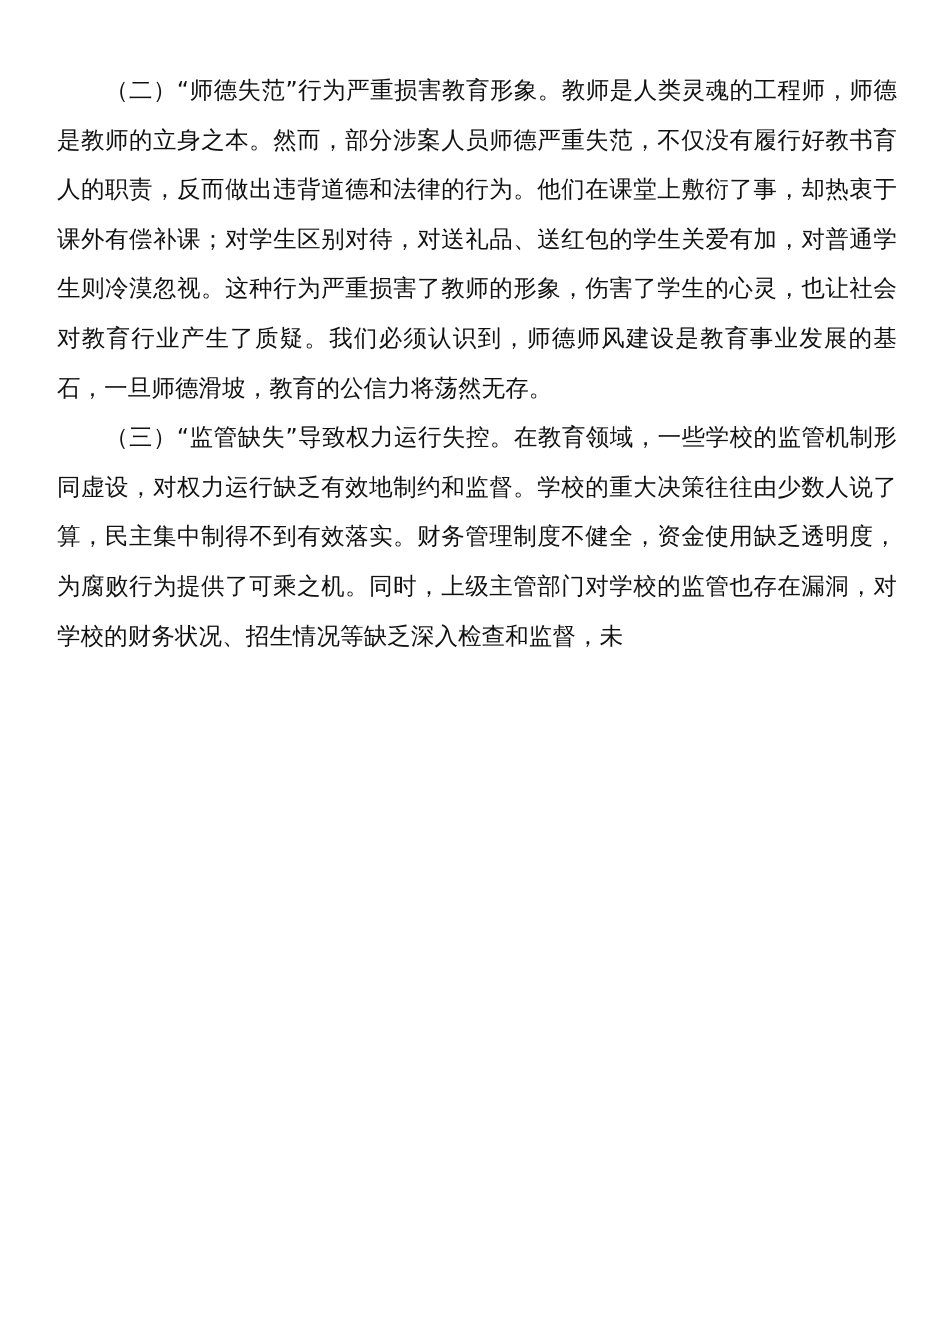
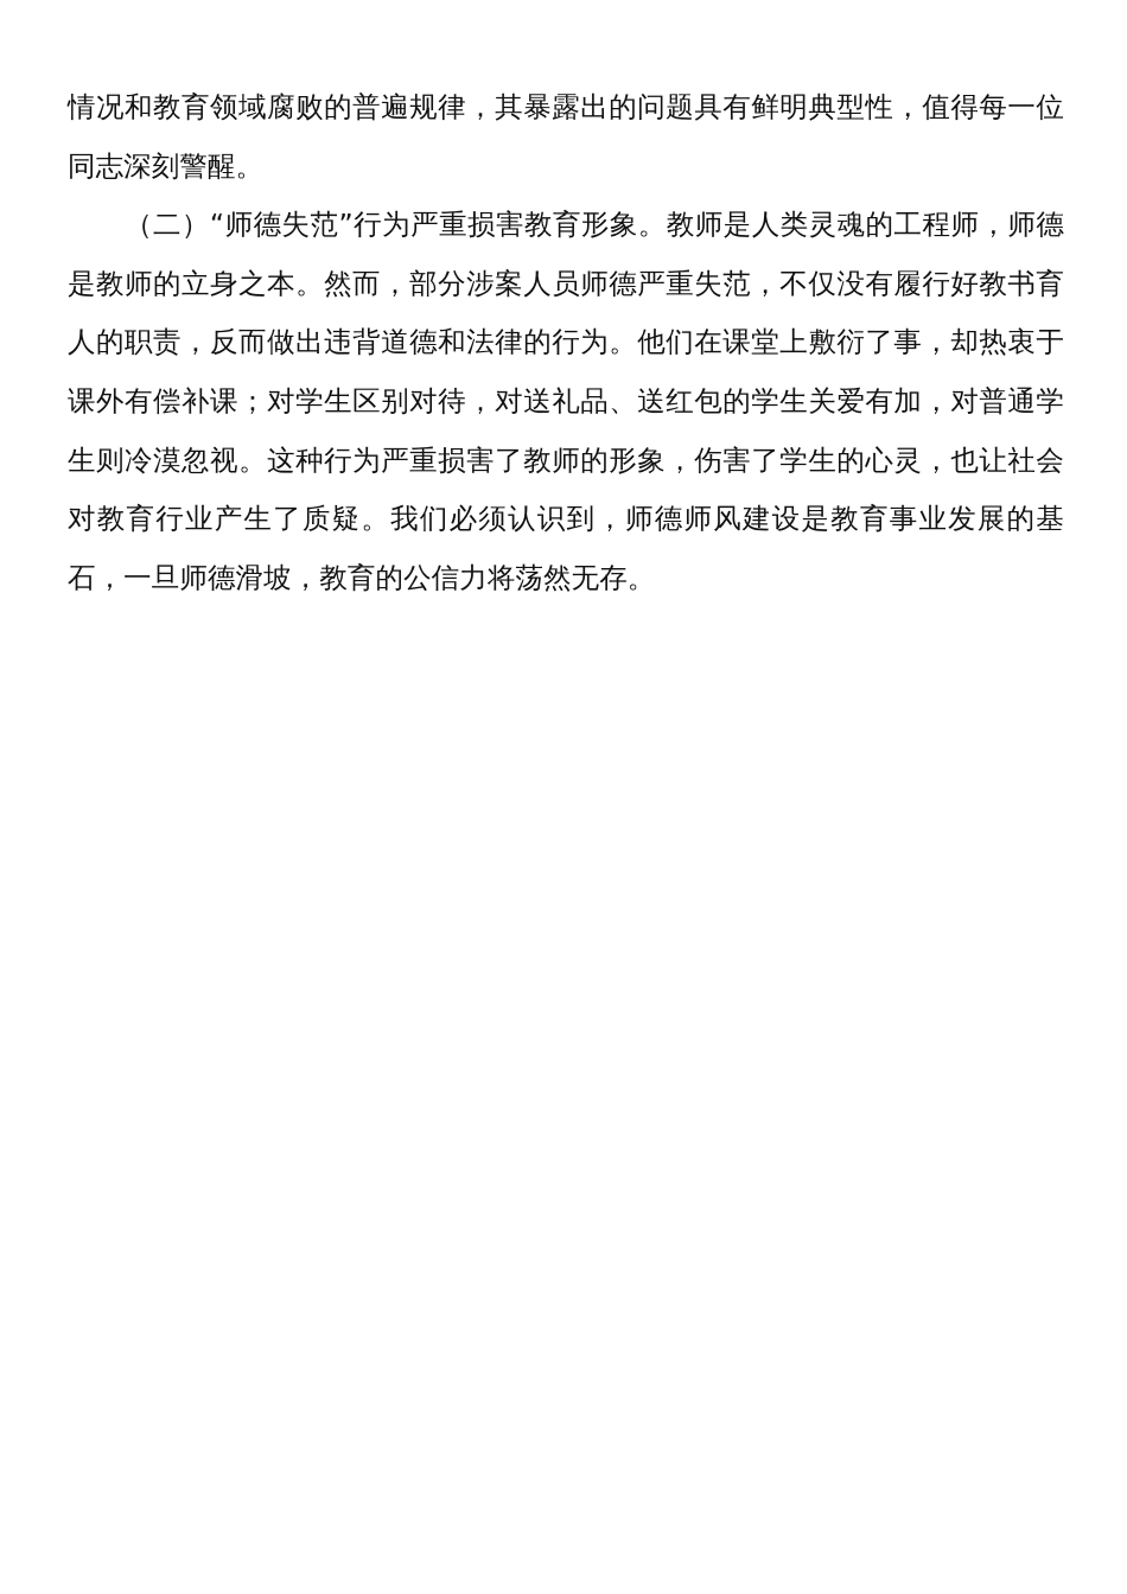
+ 情况和教育领域腐败的普遍规律，其暴露出的问题具有鲜明典型性，值得每一位同志深刻警醒。
  （二）“师德失范”行为严重损害教育形象。教师是人类灵魂的工程师，师德是教师的立身之本。然而，部分涉案人员师德严重失范，不仅没有履行好教书育人的职责，反而做出违背道德和法律的行为。他们在课堂上敷衍了事，却热衷于课外有偿补课；对学生区别对待，对送礼品、送红包的学生关爱有加，对普通学生则冷漠忽视。这种行为严重损害了教师的形象，伤害了学生的心灵，也让社会对教育行业产生了质疑。我们必须认识到，师德师风建设是教育事业发展的基石，一旦师德滑坡，教育的公信力将荡然无存。
- （三）“监管缺失”导致权力运行失控。在教育领域，一些学校的监管机制形同虚设，对权力运行缺乏有效地制约和监督。学校的重大决策往往由少数人说了算，民主集中制得不到有效落实。财务管理制度不健全，资金使用缺乏透明度，为腐败行为提供了可乘之机。同时，上级主管部门对学校的监管也存在漏洞，对学校的财务状况、招生情况等缺乏深入检查和监督，未
